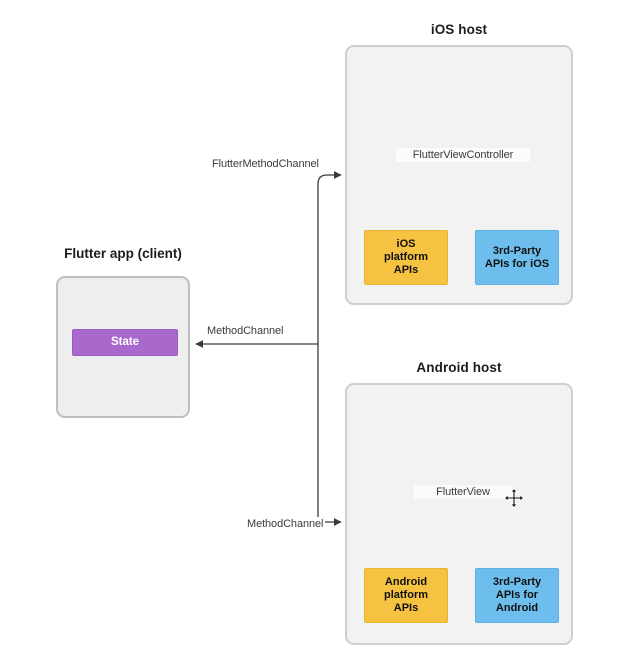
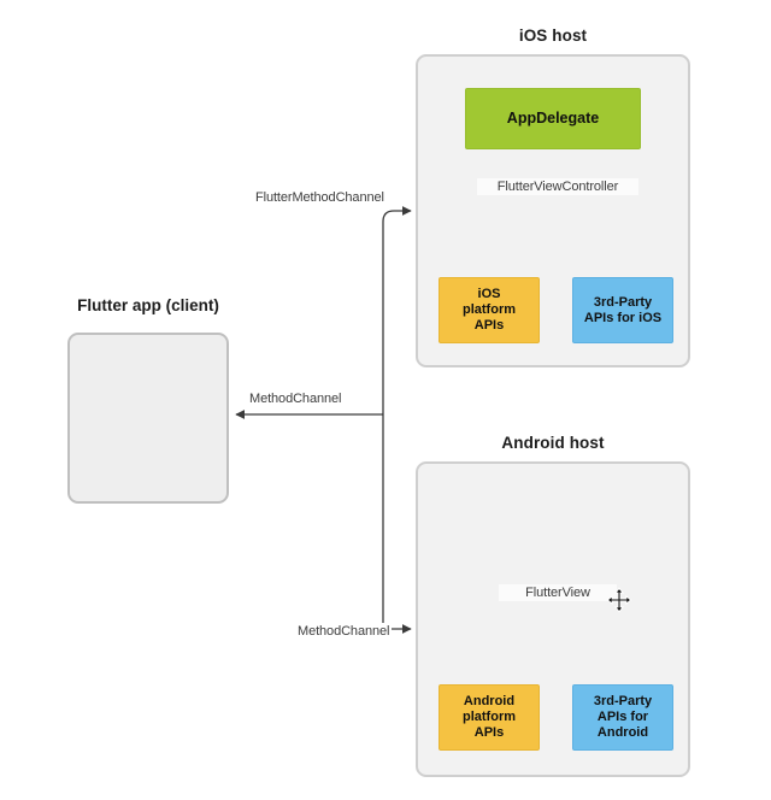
  iOS host
+ AppDelegate
  FlutterViewController
  iOS
  platform
  APIs
  3rd-Party
  APIs for iOS
  Android host
  FlutterView
  Android
  platform
  APIs
  3rd-Party
  APIs for
  Android
  Flutter app (client)
- State
  FlutterMethodChannel
  MethodChannel
  MethodChannel
